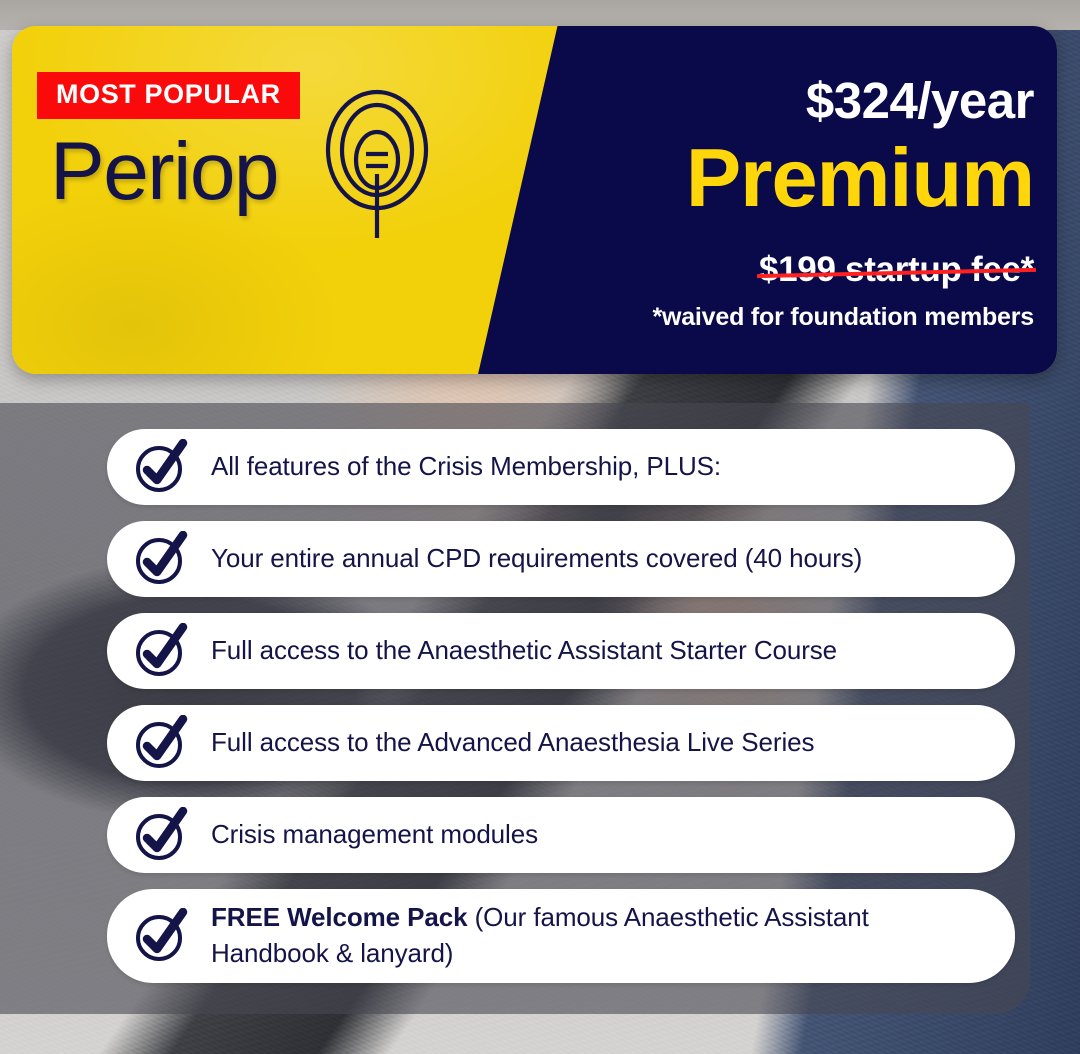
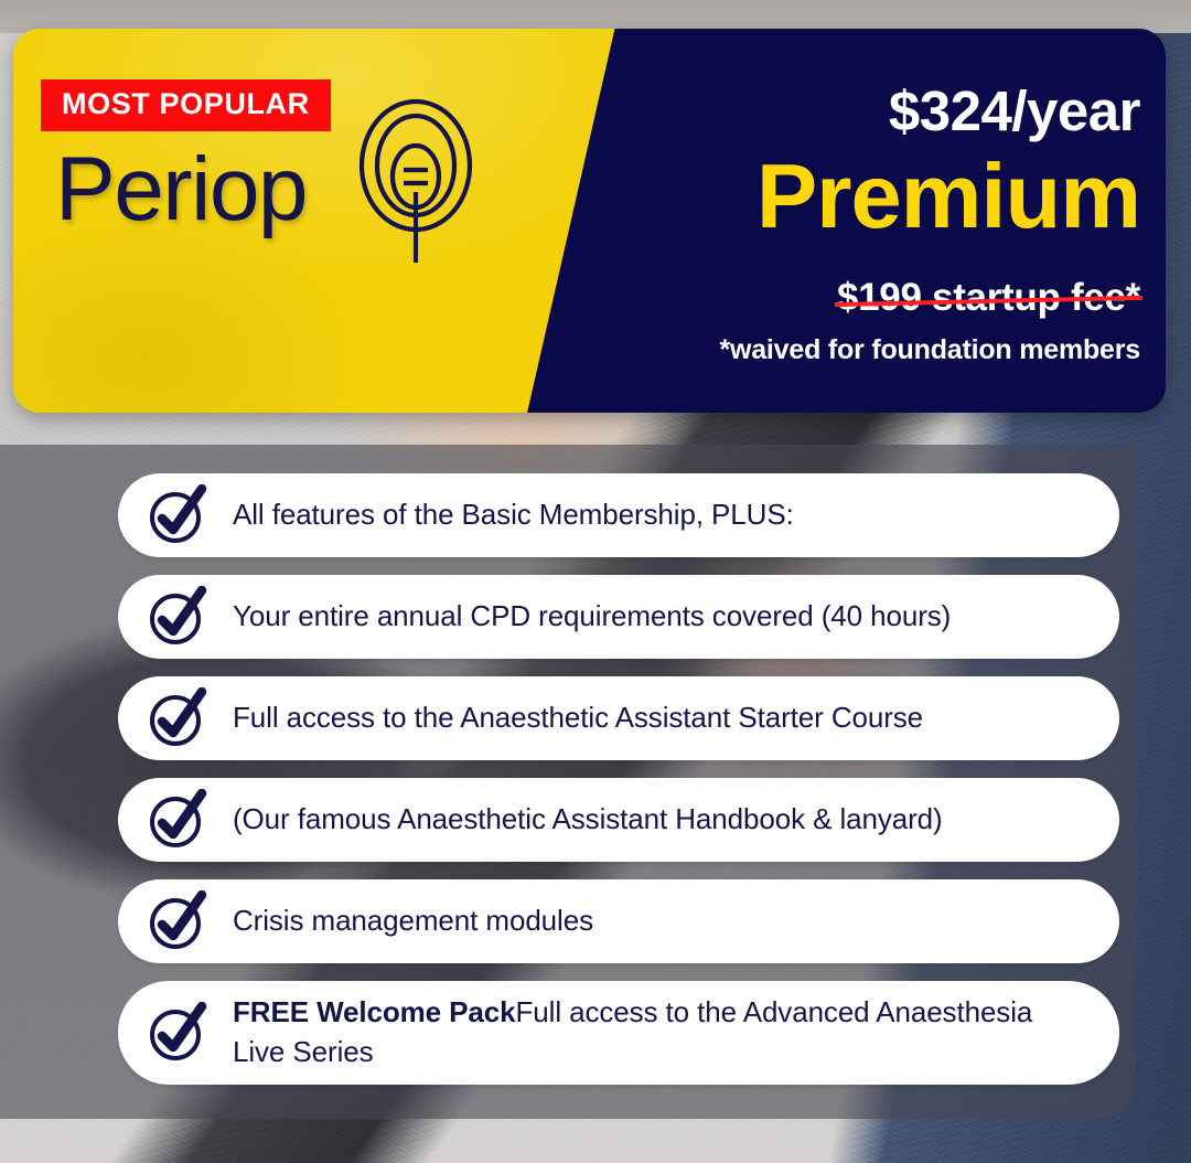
  MOST POPULAR
  Periop
  $324/year
  Premium
  *waived for foundation members
- All features of the Crisis Membership, PLUS:
+ All features of the Basic Membership, PLUS:
  Your entire annual CPD requirements covered (40 hours)
  Full access to the Anaesthetic Assistant Starter Course
- Full access to the Advanced Anaesthesia Live Series
+ (Our famous Anaesthetic Assistant Handbook & lanyard)
  Crisis management modules
- FREE Welcome Pack (Our famous Anaesthetic Assistant Handbook & lanyard)
+ FREE Welcome PackFull access to the Advanced Anaesthesia Live Series
